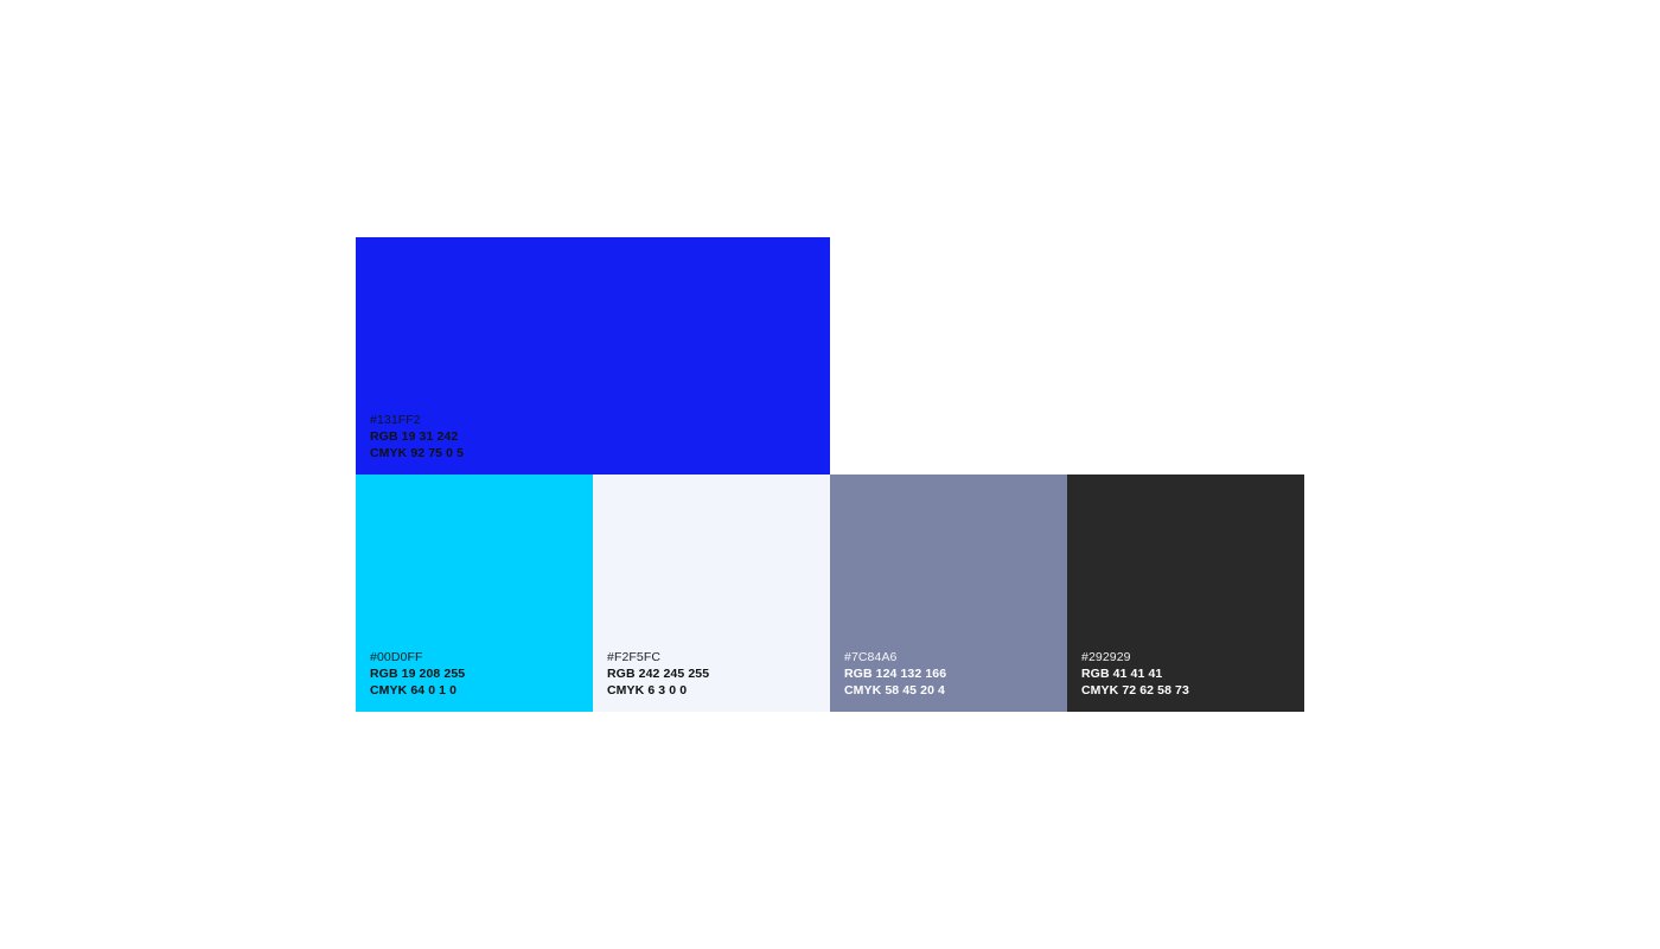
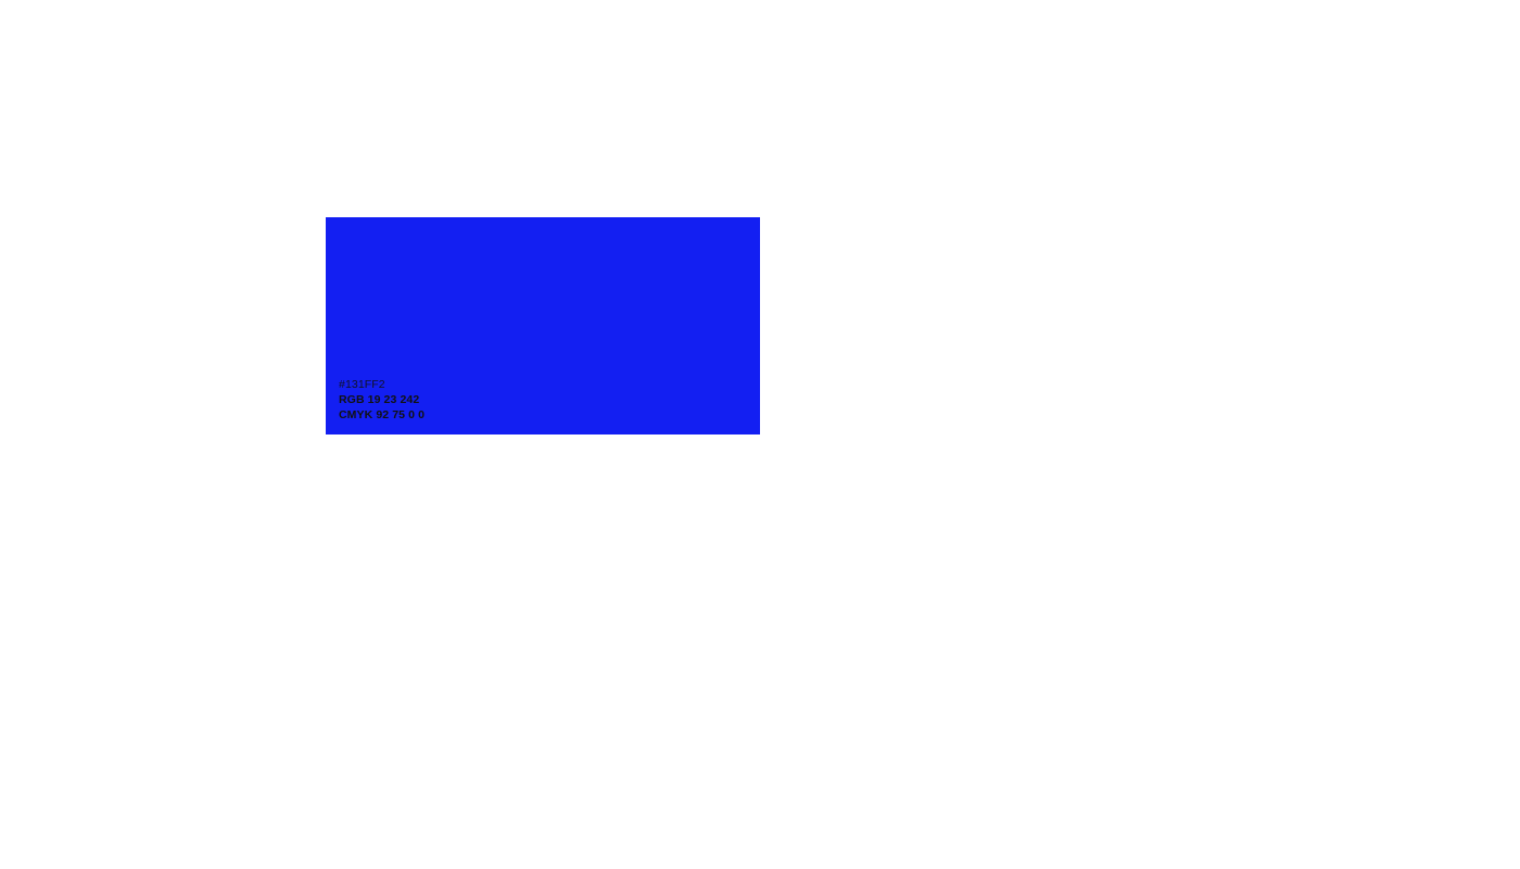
  #131FF2
- RGB 19 31 242
+ RGB 19 23 242
- CMYK 92 75 0 5
+ CMYK 92 75 0 0
- #00D0FF
- RGB 19 208 255
- CMYK 64 0 1 0
- #F2F5FC
- RGB 242 245 255
- CMYK 6 3 0 0
- #7C84A6
- RGB 124 132 166
- CMYK 58 45 20 4
- #292929
- RGB 41 41 41
- CMYK 72 62 58 73
